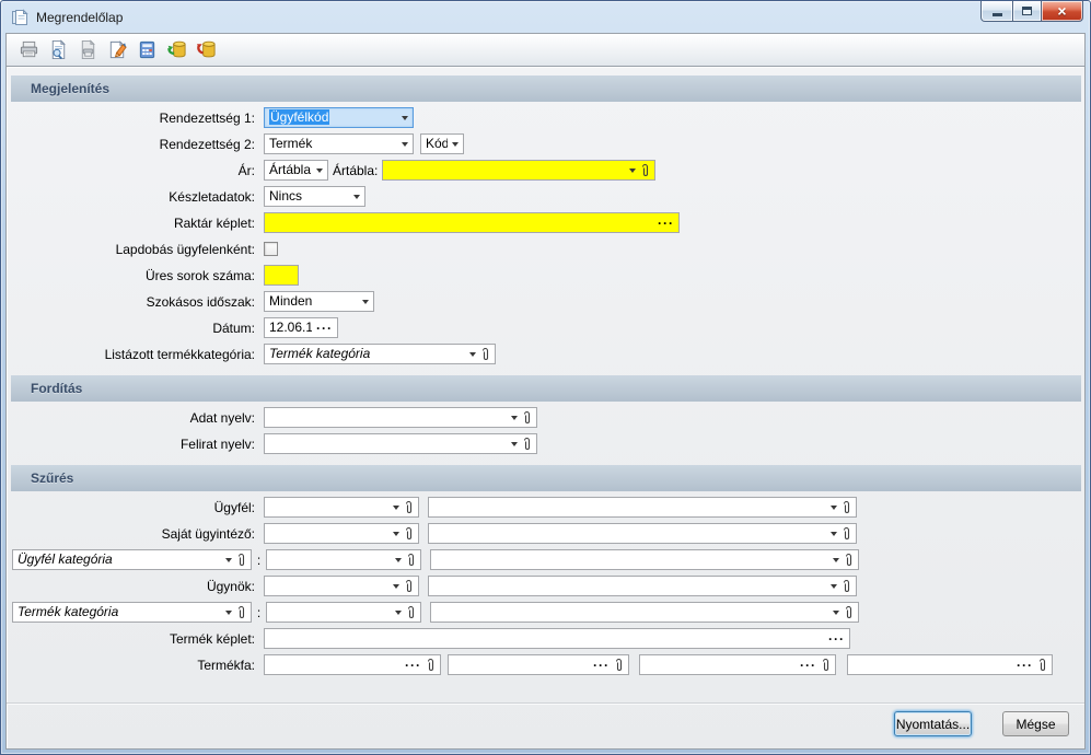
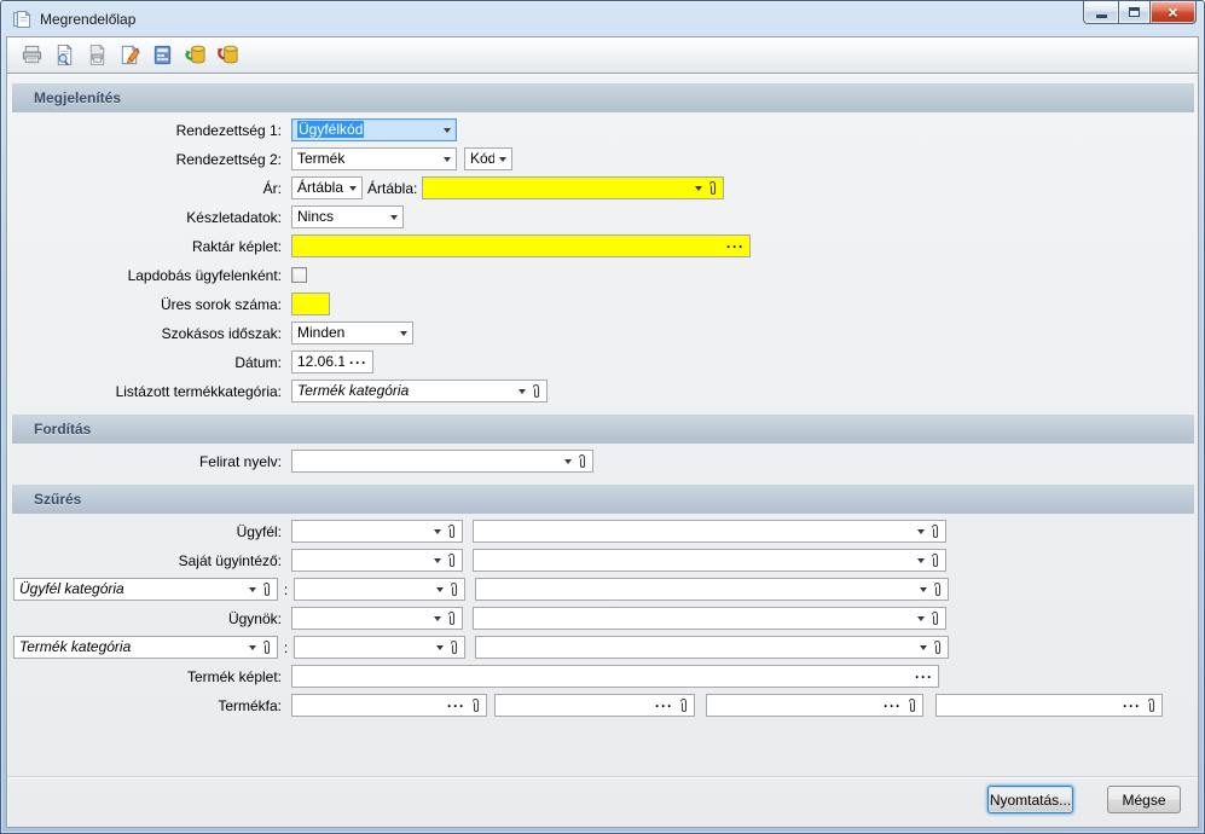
  Megrendelőlap
  ×
  Megjelenítés
  Rendezettség 1:
  Ügyfélkód
  Rendezettség 2:
  Termék
  Kód
  Ár:
  Ártábla
  Ártábla:
  Készletadatok:
  Nincs
  Raktár képlet:
  ···
  Lapdobás ügyfelenként:
  Üres sorok száma:
  Szokásos időszak:
  Minden
  Dátum:
  12.06.1
  ···
  Listázott termékkategória:
  Termék kategória
  Fordítás
- Adat nyelv:
  Felirat nyelv:
  Szűrés
  Ügyfél:
  Saját ügyintéző:
  Ügyfél kategória
  :
  Ügynök:
  Termék kategória
  :
  Termék képlet:
  ···
  Termékfa:
  ···
  ···
  ···
  ···
  Nyomtatás...
  Mégse
